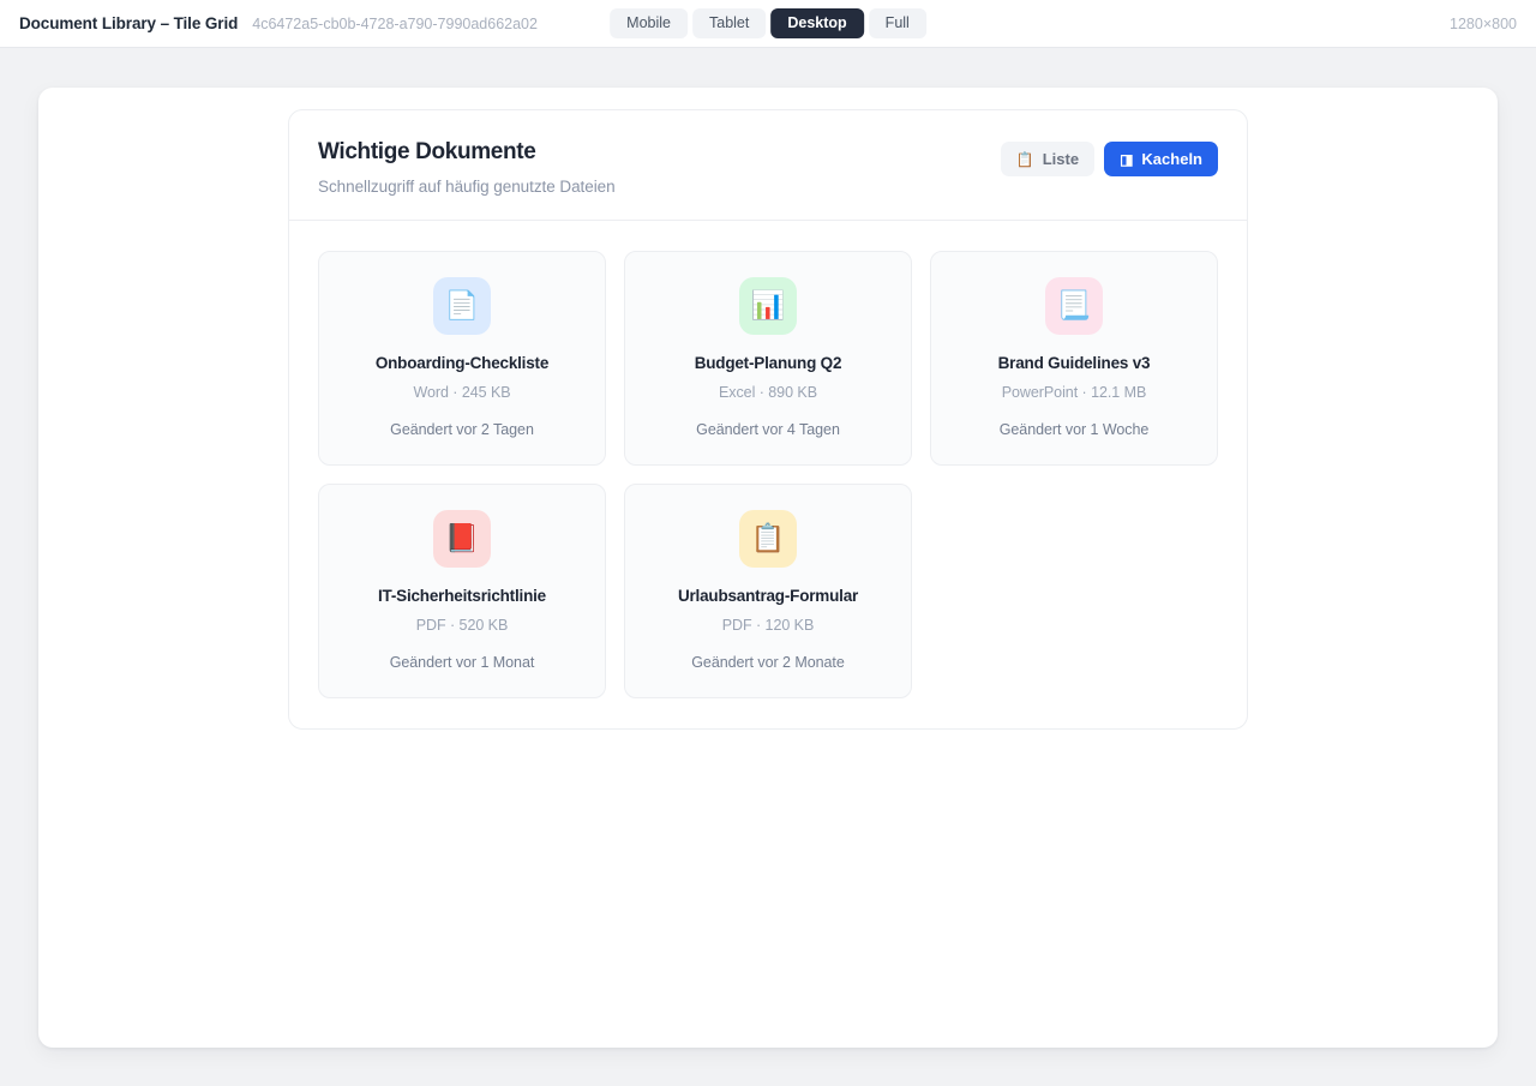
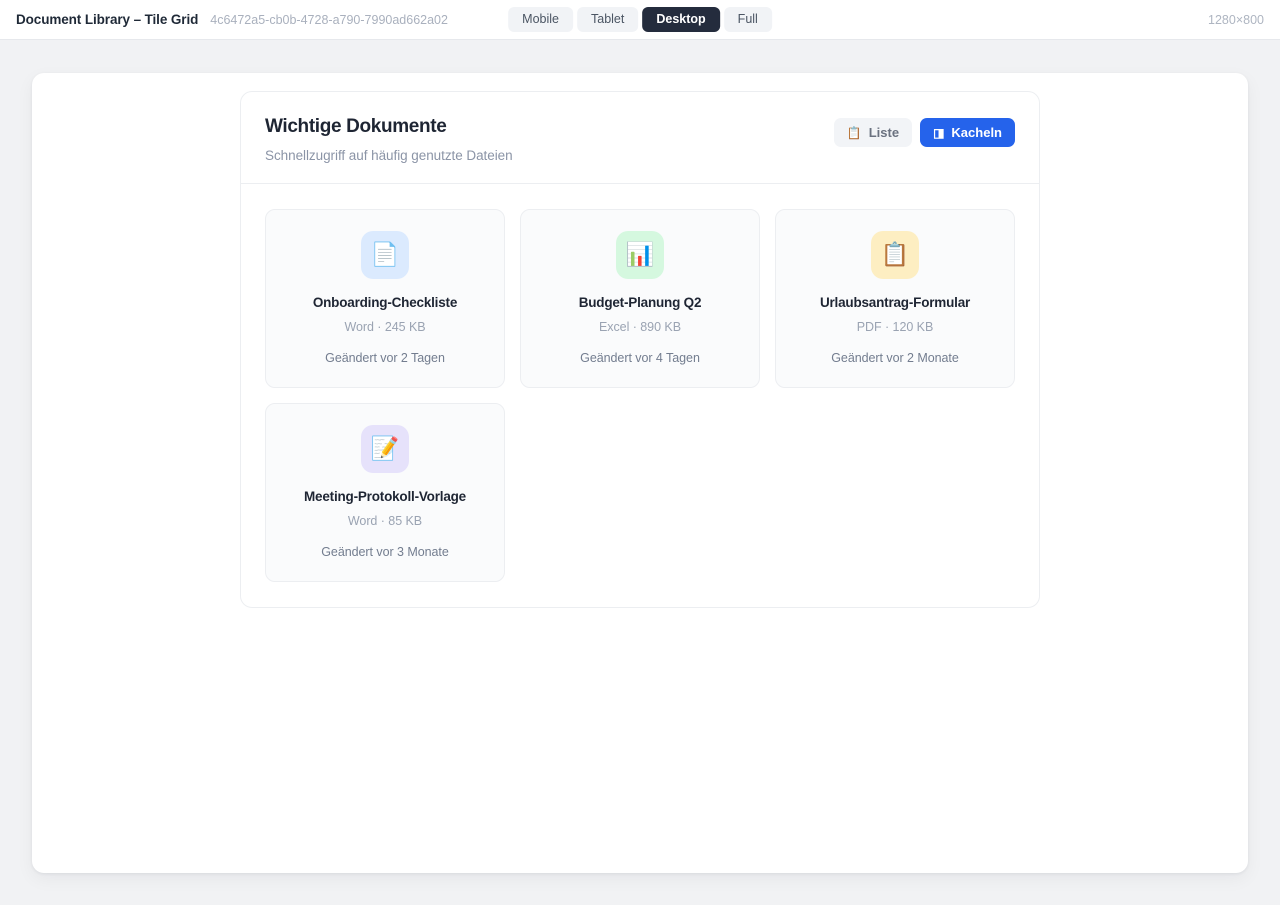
  Document Library – Tile Grid
  4c6472a5-cb0b-4728-a790-7990ad662a02
  Mobile
  Tablet
  Desktop
  Full
  1280×800
  Wichtige Dokumente
  Schnellzugriff auf häufig genutzte Dateien
  📋
  Liste
  ◨
  Kacheln
  📄
  Onboarding-Checkliste
  Word · 245 KB
  Geändert vor 2 Tagen
  📊
  Budget-Planung Q2
  Excel · 890 KB
  Geändert vor 4 Tagen
- 📃
- Brand Guidelines v3
- PowerPoint · 12.1 MB
- Geändert vor 1 Woche
- 📕
- IT-Sicherheitsrichtlinie
- PDF · 520 KB
- Geändert vor 1 Monat
  📋
  Urlaubsantrag-Formular
  PDF · 120 KB
  Geändert vor 2 Monate
+ 📝
+ Meeting-Protokoll-Vorlage
+ Word · 85 KB
+ Geändert vor 3 Monate
